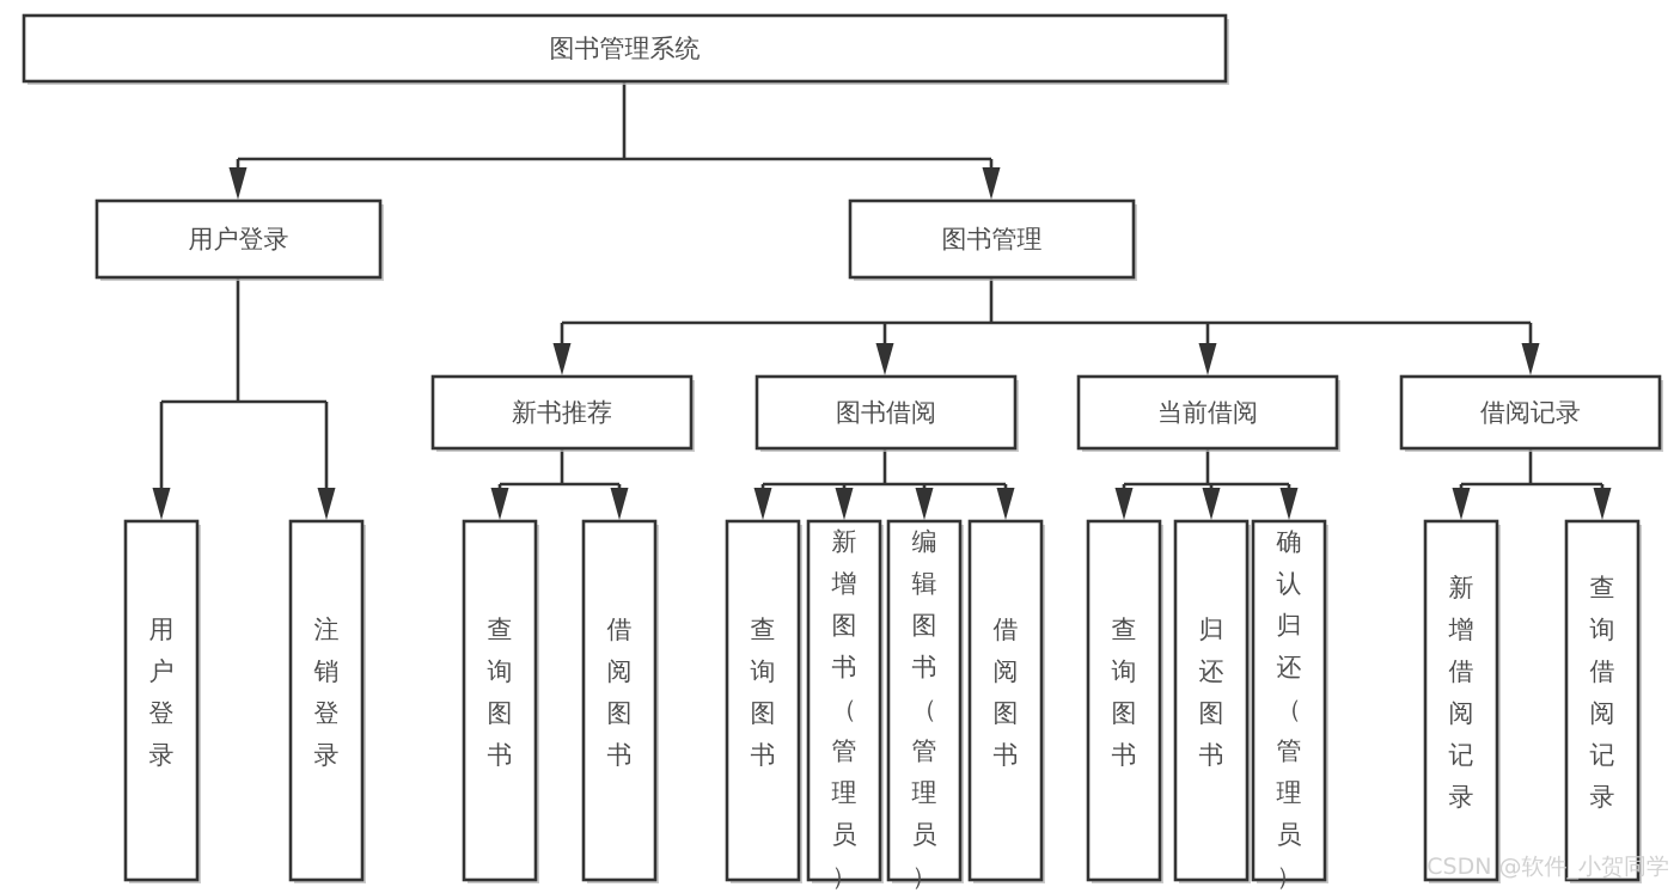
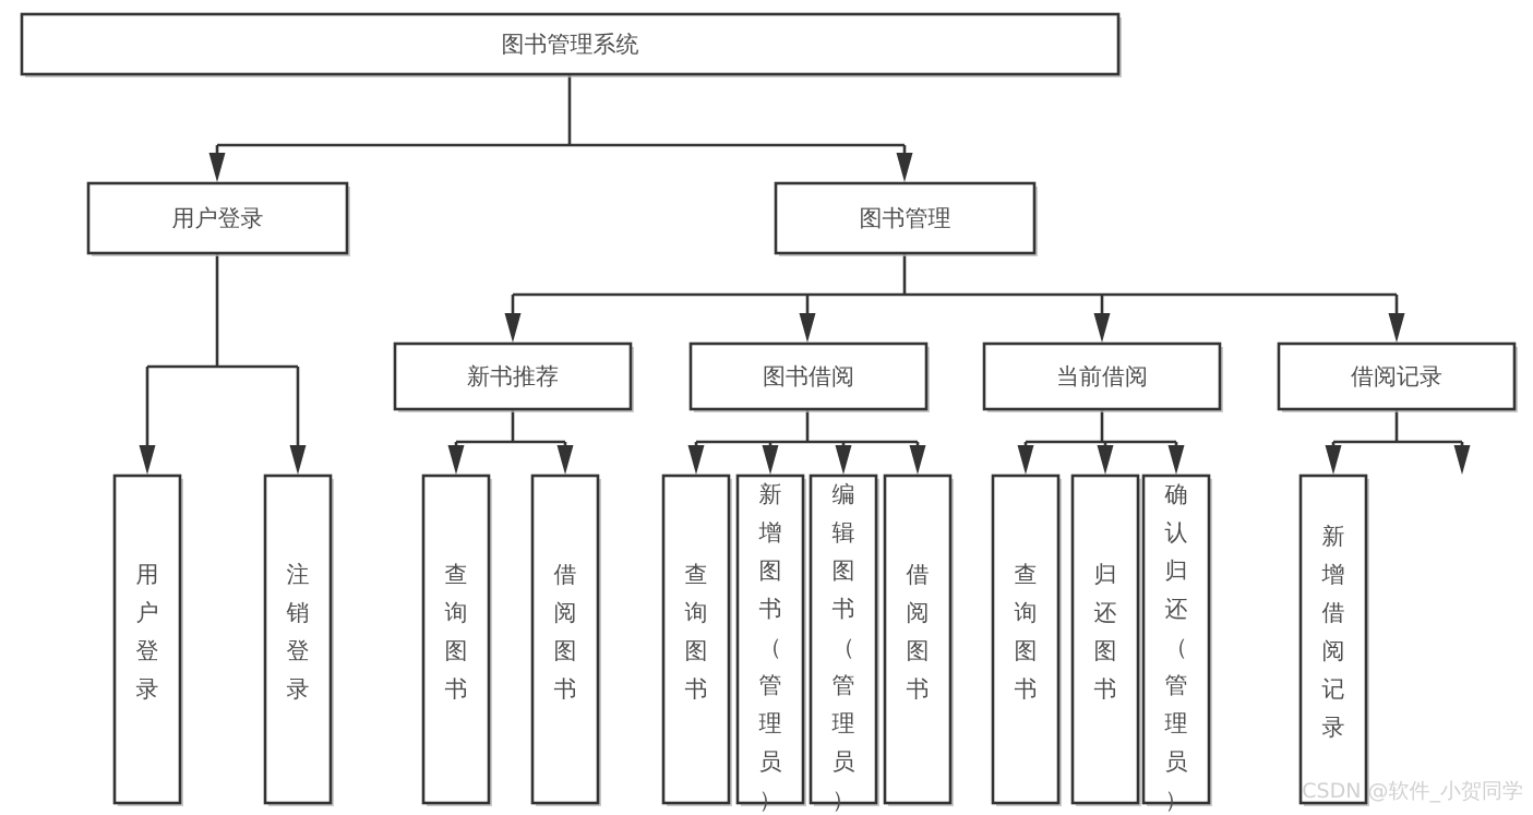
  图书管理系统
  用户登录
  图书管理
  新书推荐
  图书借阅
  当前借阅
  借阅记录
  用户登录
  注销登录
  查询图书
  借阅图书
  查询图书
  新增图书（管理员）
  编辑图书（管理员）
  借阅图书
  查询图书
  归还图书
  确认归还（管理员）
  新增借阅记录
- 查询借阅记录
  CSDN @软件_小贺同学
